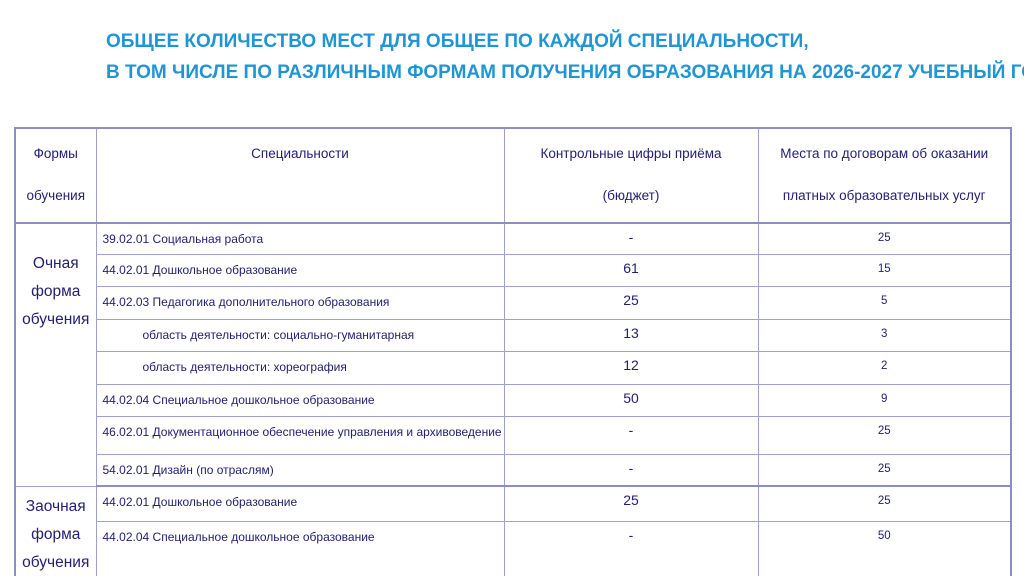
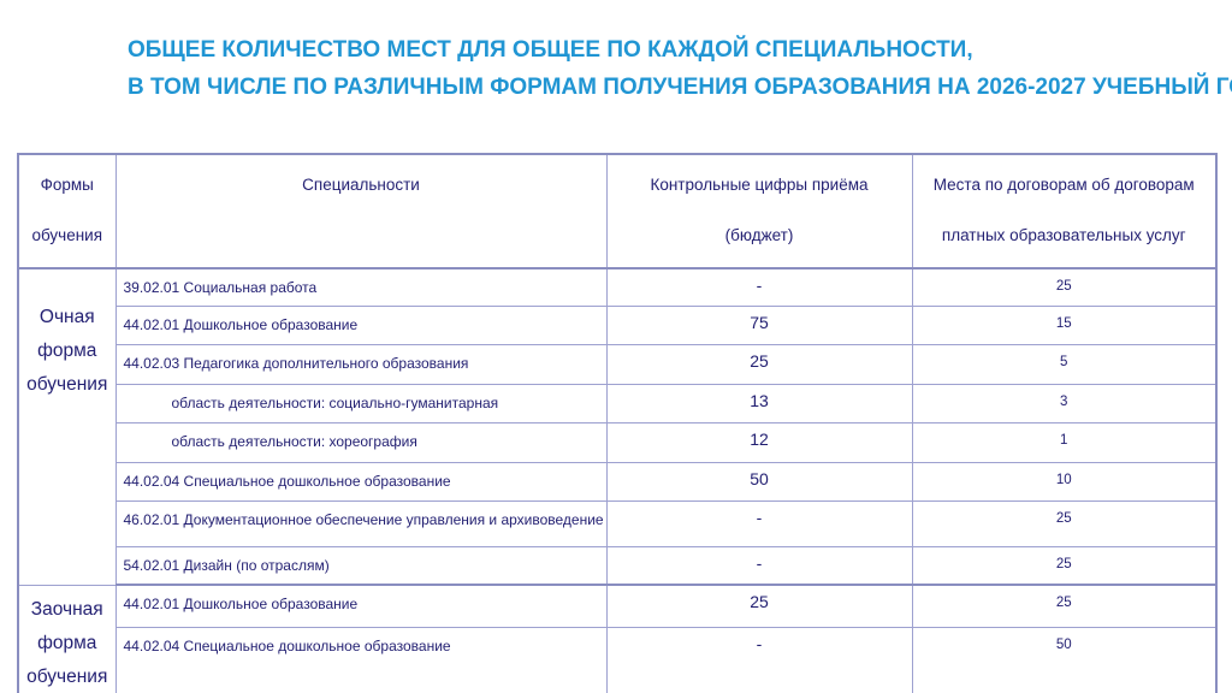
  ОБЩЕЕ КОЛИЧЕСТВО МЕСТ ДЛЯ ОБЩЕЕ ПО КАЖДОЙ СПЕЦИАЛЬНОСТИ,
  В ТОМ ЧИСЛЕ ПО РАЗЛИЧНЫМ ФОРМАМ ПОЛУЧЕНИЯ ОБРАЗОВАНИЯ НА 2026-2027 УЧЕБНЫЙ Г
- Формы обучения	Специальности	Контрольные цифры приёма (бюджет)	Места по договорам об оказании платных образовательных услуг
+ Формы обучения	Специальности	Контрольные цифры приёма (бюджет)	Места по договорам об договорам платных образовательных услуг
  Очная форма обучения	39.02.01 Социальная работа	-	25
- 44.02.01 Дошкольное образование	61	15
+ 44.02.01 Дошкольное образование	75	15
  44.02.03 Педагогика дополнительного образования	25	5
  область деятельности: социально-гуманитарная	13	3
- область деятельности: хореография	12	2
+ область деятельности: хореография	12	1
- 44.02.04 Специальное дошкольное образование	50	9
+ 44.02.04 Специальное дошкольное образование	50	10
  46.02.01 Документационное обеспечение управления и архивоведение	-	25
  54.02.01 Дизайн (по отраслям)	-	25
  Заочная форма обучения	44.02.01 Дошкольное образование	25	25
  44.02.04 Специальное дошкольное образование	-	50
